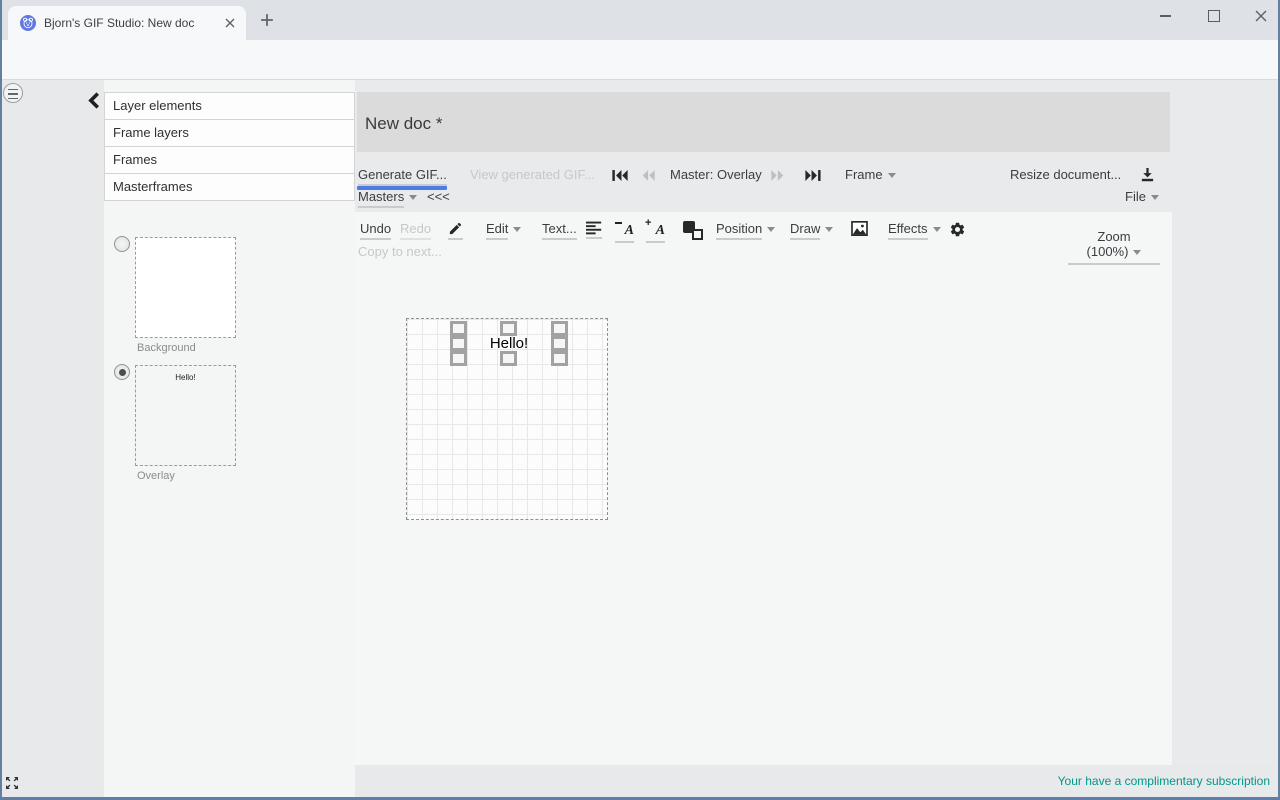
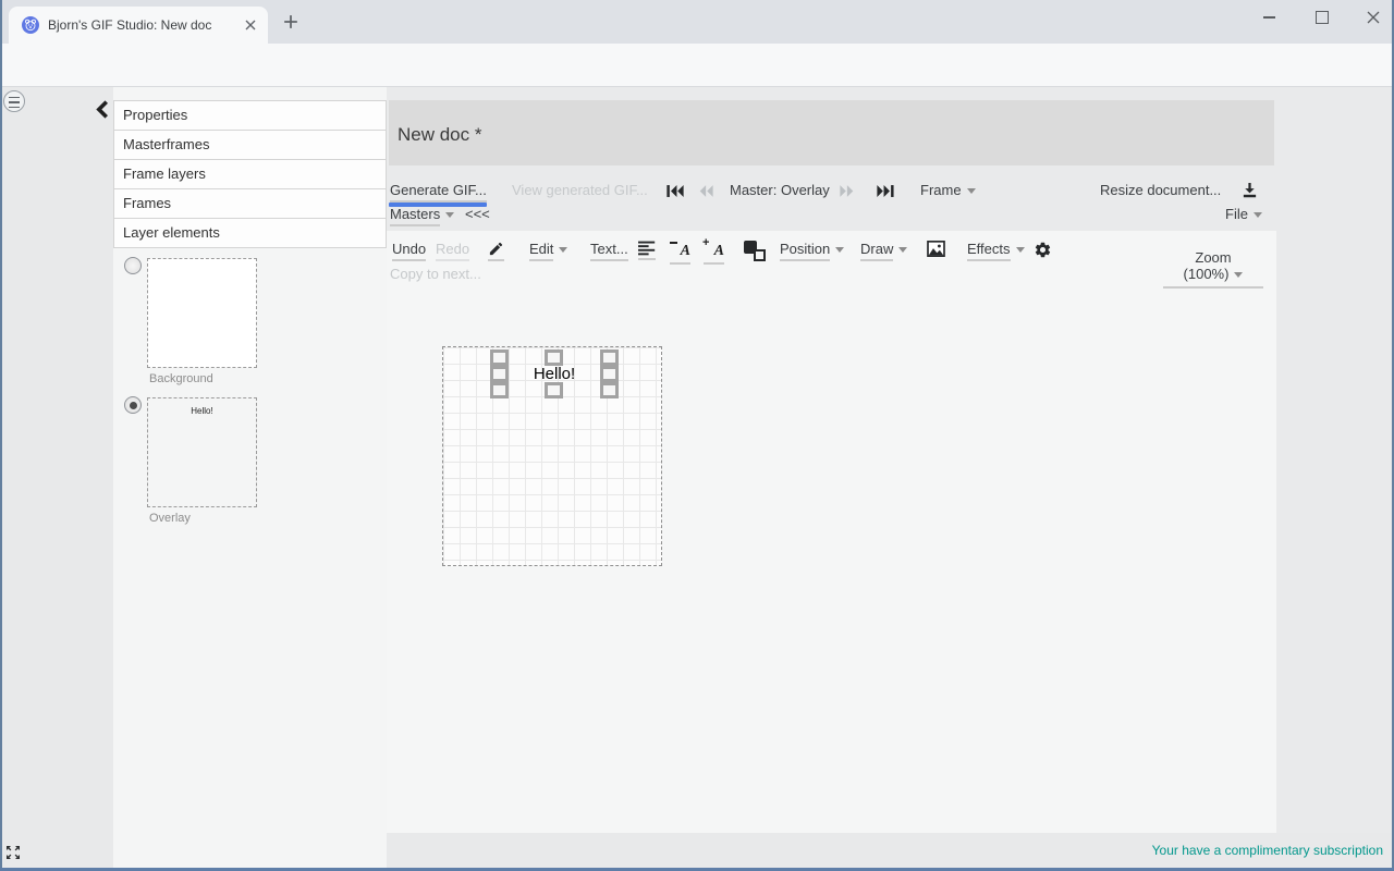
  Bjorn's GIF Studio: New doc
+ Properties
- Layer elements
+ Masterframes
  Frame layers
  Frames
- Masterframes
+ Layer elements
  Background
  Hello!
  Overlay
  New doc *
  Generate GIF...
  View generated GIF...
  Master: Overlay
  Frame
  Resize document...
  Masters
  <<<
  File
  Undo
  Redo
  Edit
  Text...
  A
  +
  A
  Position
  Draw
  Effects
  Zoom
  (100%)
  Copy to next...
  Hello!
  Your have a complimentary subscription
